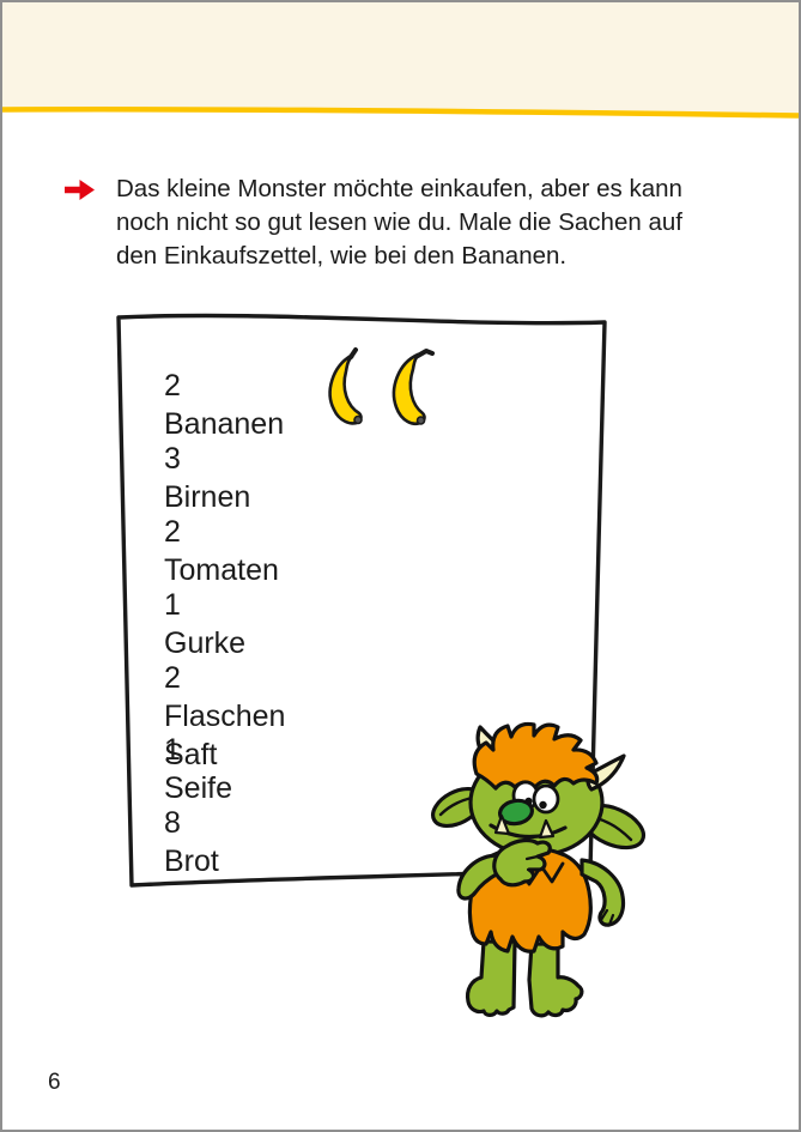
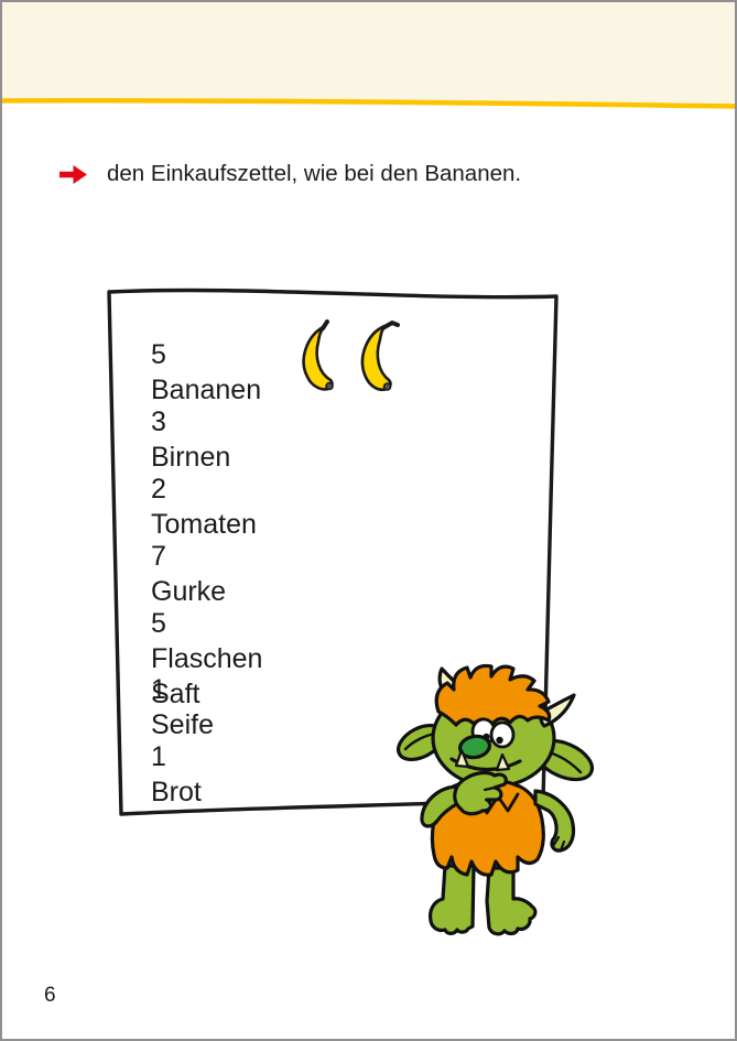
- Das kleine Monster möchte einkaufen, aber es kann
- noch nicht so gut lesen wie du. Male die Sachen auf
  den Einkaufszettel, wie bei den Bananen.
- 2 Bananen
+ 5 Bananen
  3 Birnen
  2 Tomaten
- 1 Gurke
+ 7 Gurke
- 2 Flaschen Saft
+ 5 Flaschen Saft
  1 Seife
- 8 Brot
+ 1 Brot
  6
